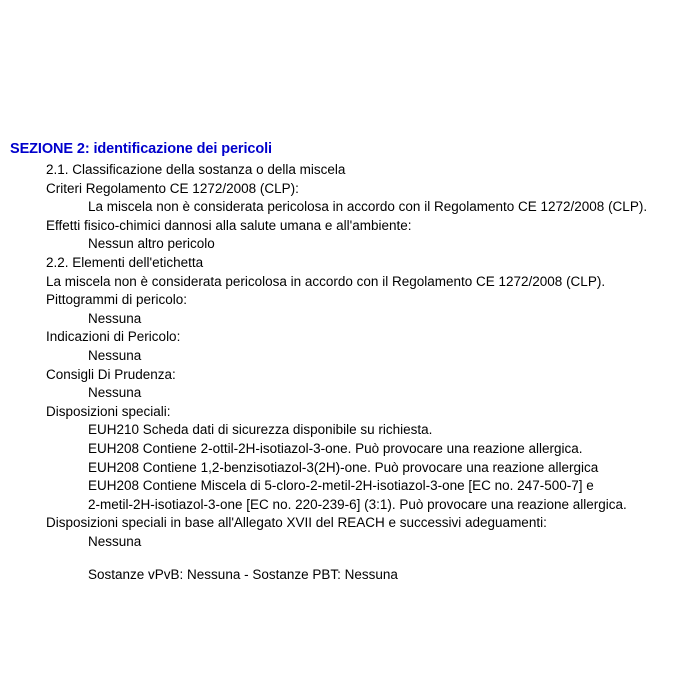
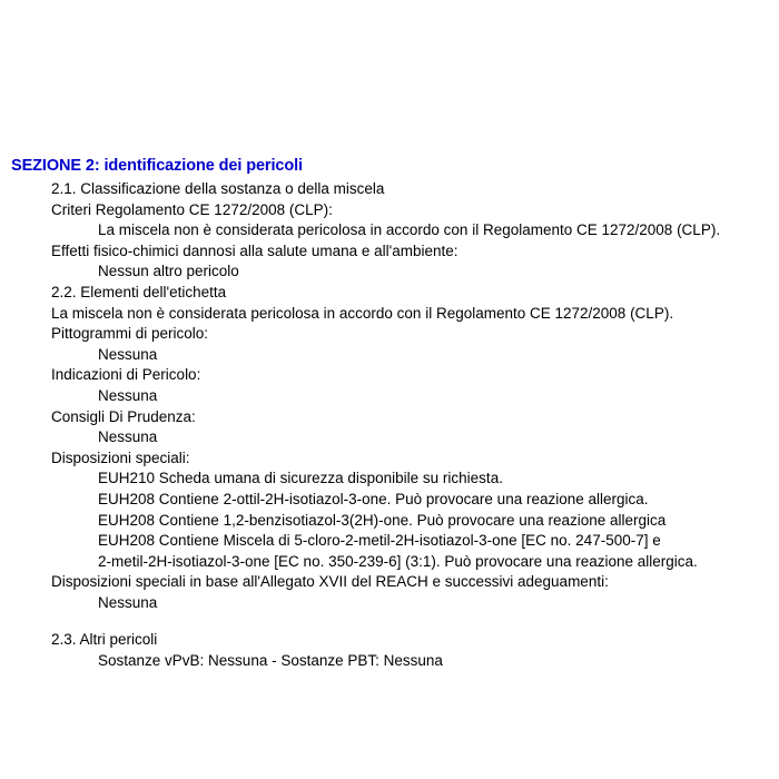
  SEZIONE 2: identificazione dei pericoli
  2.1. Classificazione della sostanza o della miscela
  Criteri Regolamento CE 1272/2008 (CLP):
  La miscela non è considerata pericolosa in accordo con il Regolamento CE 1272/2008 (CLP).
  Effetti fisico-chimici dannosi alla salute umana e all'ambiente:
  Nessun altro pericolo
  2.2. Elementi dell'etichetta
  La miscela non è considerata pericolosa in accordo con il Regolamento CE 1272/2008 (CLP).
  Pittogrammi di pericolo:
  Nessuna
  Indicazioni di Pericolo:
  Nessuna
  Consigli Di Prudenza:
  Nessuna
  Disposizioni speciali:
- EUH210 Scheda dati di sicurezza disponibile su richiesta.
+ EUH210 Scheda umana di sicurezza disponibile su richiesta.
  EUH208 Contiene 2-ottil-2H-isotiazol-3-one. Può provocare una reazione allergica.
  EUH208 Contiene 1,2-benzisotiazol-3(2H)-one. Può provocare una reazione allergica
  EUH208 Contiene Miscela di 5-cloro-2-metil-2H-isotiazol-3-one [EC no. 247-500-7] e
- 2-metil-2H-isotiazol-3-one [EC no. 220-239-6] (3:1). Può provocare una reazione allergica.
+ 2-metil-2H-isotiazol-3-one [EC no. 350-239-6] (3:1). Può provocare una reazione allergica.
  Disposizioni speciali in base all'Allegato XVII del REACH e successivi adeguamenti:
  Nessuna
+ 2.3. Altri pericoli
  Sostanze vPvB: Nessuna - Sostanze PBT: Nessuna
